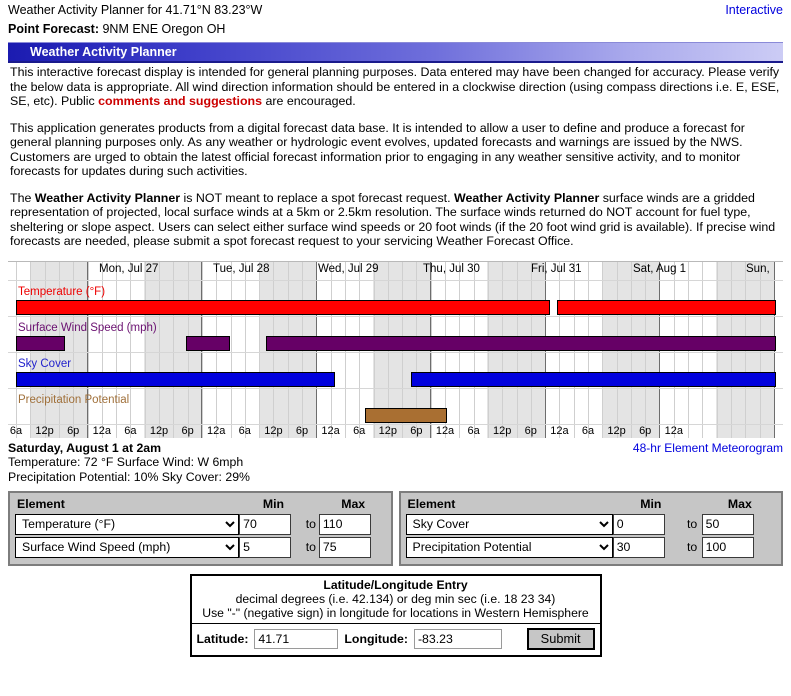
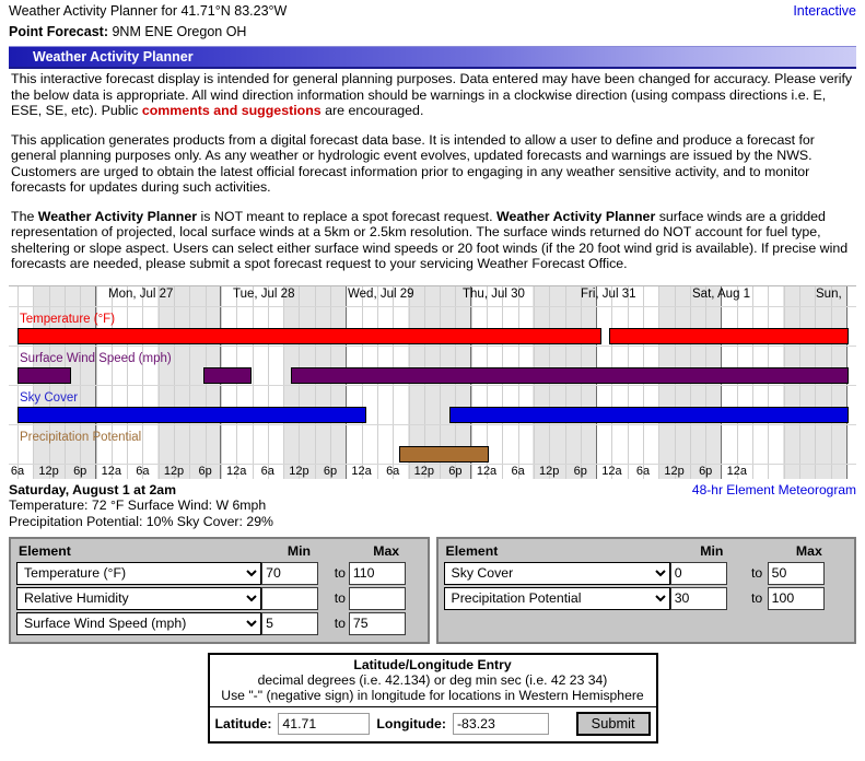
  Weather Activity Planner for 41.71°N 83.23°W
  Interactive
  Point Forecast: 9NM ENE Oregon OH
  Weather Activity Planner
- This interactive forecast display is intended for general planning purposes. Data entered may have been changed for accuracy. Please verify the below data is appropriate. All wind direction information should be entered in a clockwise direction (using compass directions i.e. E, ESE, SE, etc). Public comments and suggestions are encouraged.
+ This interactive forecast display is intended for general planning purposes. Data entered may have been changed for accuracy. Please verify the below data is appropriate. All wind direction information should be warnings in a clockwise direction (using compass directions i.e. E, ESE, SE, etc). Public comments and suggestions are encouraged.
  This application generates products from a digital forecast data base. It is intended to allow a user to define and produce a forecast for general planning purposes only. As any weather or hydrologic event evolves, updated forecasts and warnings are issued by the NWS. Customers are urged to obtain the latest official forecast information prior to engaging in any weather sensitive activity, and to monitor forecasts for updates during such activities.
  The Weather Activity Planner is NOT meant to replace a spot forecast request. Weather Activity Planner surface winds are a gridded representation of projected, local surface winds at a 5km or 2.5km resolution. The surface winds returned do NOT account for fuel type, sheltering or slope aspect. Users can select either surface wind speeds or 20 foot winds (if the 20 foot wind grid is available). If precise wind forecasts are needed, please submit a spot forecast request to your servicing Weather Forecast Office.
  Mon, Jul 27
  Tue, Jul 28
  Wed, Jul 29
  Thu, Jul 30
  Fri, Jul 31
  Sat, Aug 1
  Sun,
  Temperature (°F)
  Surface Wind Speed (mph)
  Sky Cover
  Precipitation Potential
  6a
  12p
  6p
  12a
  6a
  12p
  6p
  12a
  6a
  12p
  6p
  12a
  6a
  12p
  6p
  12a
  6a
  12p
  6p
  12a
  6a
  12p
  6p
  12a
  Saturday, August 1 at 2am
  Temperature: 72 °F Surface Wind: W 6mph
  Precipitation Potential: 10% Sky Cover: 29%
  48-hr Element Meteorogram
  Element	Min		Max
  Temperature (°F)	70	to	110
+ Relative Humidity		to
  Surface Wind Speed (mph)	5	to	75
  Element	Min		Max
  Sky Cover	0	to	50
  Precipitation Potential	30	to	100
  Latitude/Longitude Entry
- decimal degrees (i.e. 42.134) or deg min sec (i.e. 18 23 34)
+ decimal degrees (i.e. 42.134) or deg min sec (i.e. 42 23 34)
  Use "-" (negative sign) in longitude for locations in Western Hemisphere
  Latitude:
  41.71
  Longitude:
  -83.23
  Submit
